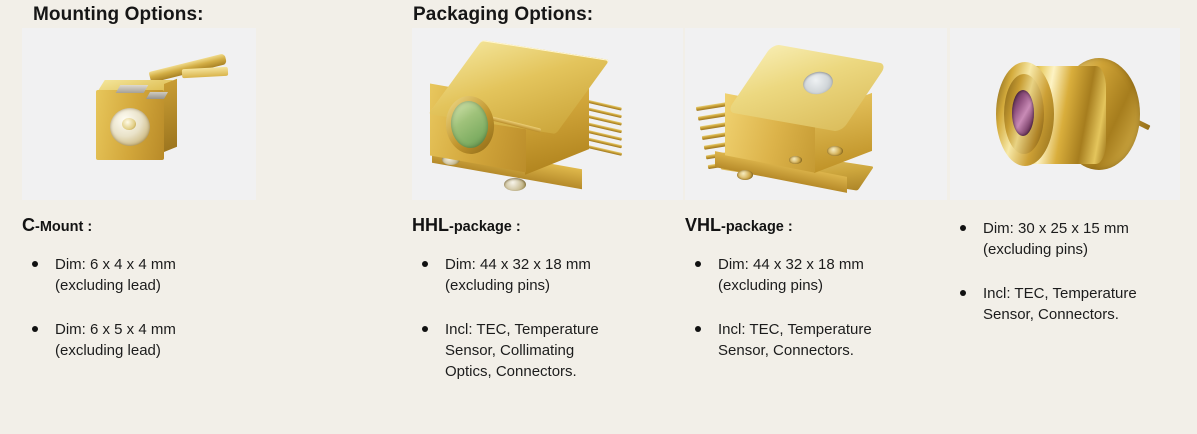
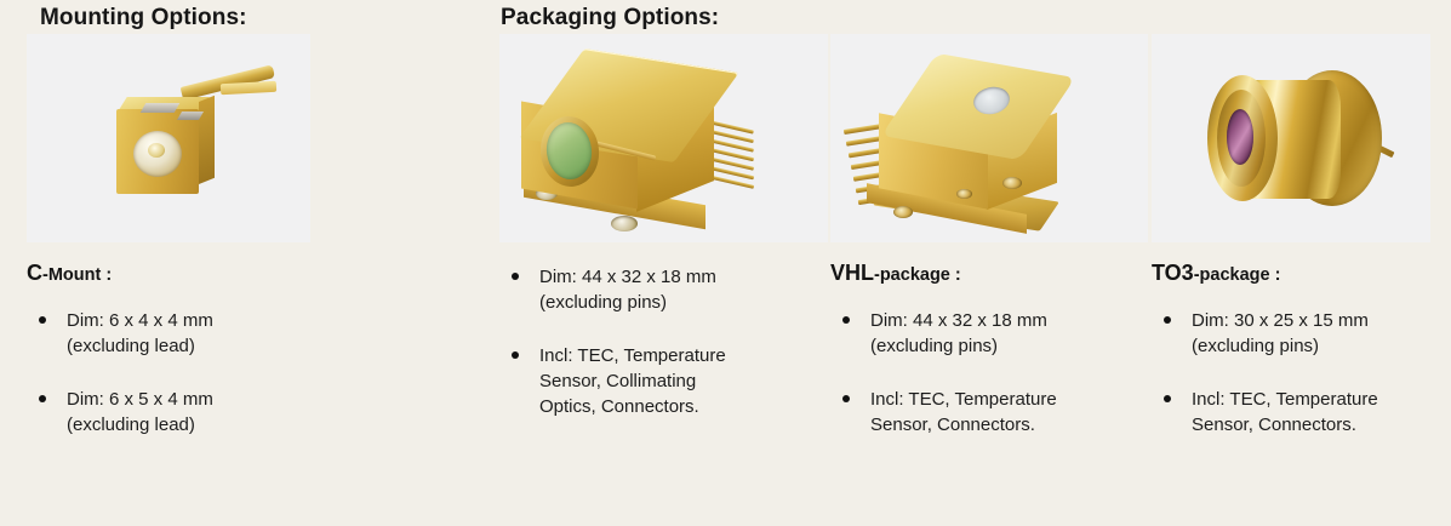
  Mounting Options:
  Packaging Options:
  C-Mount :
  Dim: 6 x 4 x 4 mm
  (excluding lead)
  Dim: 6 x 5 x 4 mm
  (excluding lead)
- HHL-package :
  Dim: 44 x 32 x 18 mm
  (excluding pins)
  Incl: TEC, Temperature
  Sensor, Collimating
  Optics, Connectors.
  VHL-package :
  Dim: 44 x 32 x 18 mm
  (excluding pins)
  Incl: TEC, Temperature
  Sensor, Connectors.
+ TO3-package :
  Dim: 30 x 25 x 15 mm
  (excluding pins)
  Incl: TEC, Temperature
  Sensor, Connectors.
